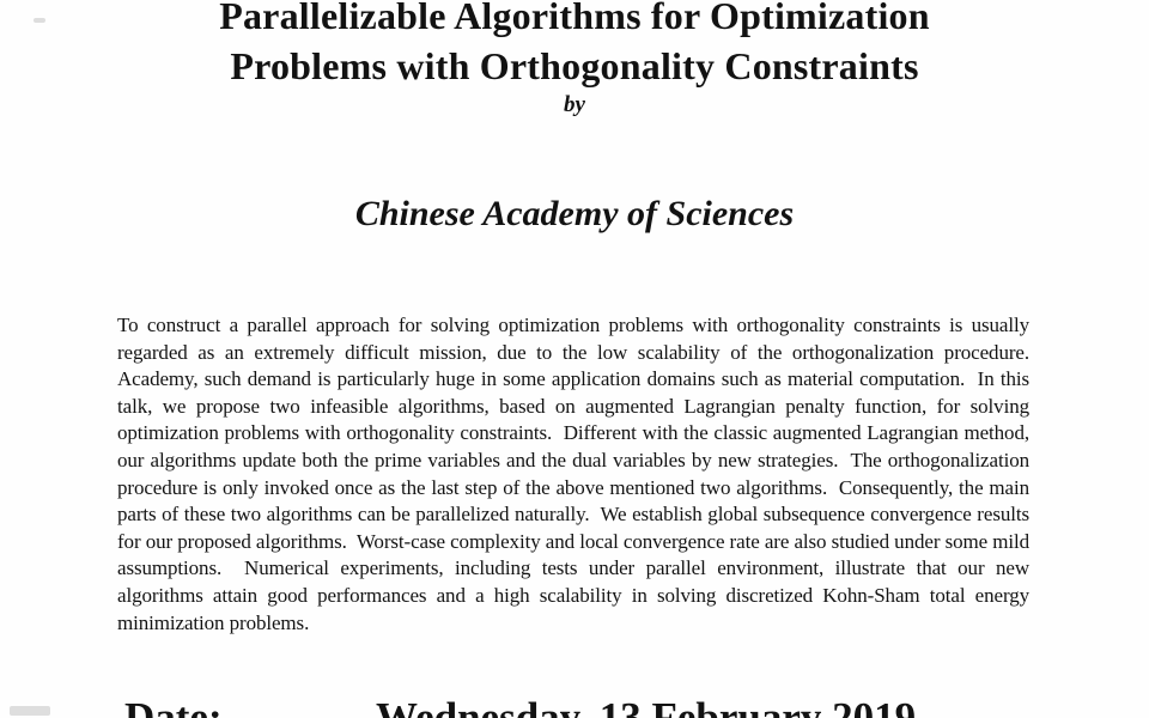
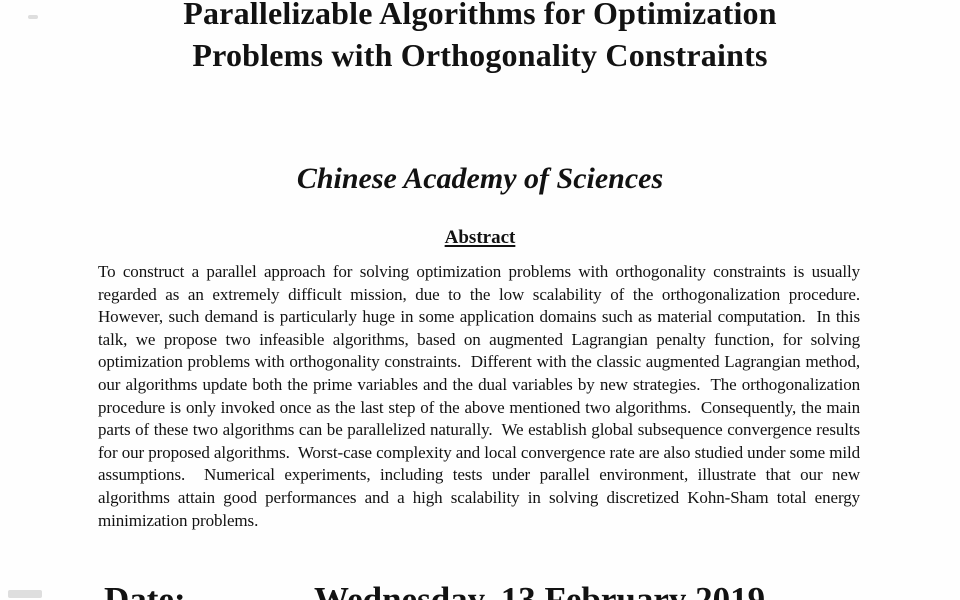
  Parallelizable Algorithms for Optimization
  Problems with Orthogonality Constraints
- by
  Chinese Academy of Sciences
+ Abstract
- To construct a parallel approach for solving optimization problems with orthogonality constraints is usually regarded as an extremely difficult mission, due to the low scalability of the orthogonalization procedure. Academy, such demand is particularly huge in some application domains such as material computation. In this talk, we propose two infeasible algorithms, based on augmented Lagrangian penalty function, for solving optimization problems with orthogonality constraints. Different with the classic augmented Lagrangian method, our algorithms update both the prime variables and the dual variables by new strategies. The orthogonalization procedure is only invoked once as the last step of the above mentioned two algorithms. Consequently, the main parts of these two algorithms can be parallelized naturally. We establish global subsequence convergence results for our proposed algorithms. Worst-case complexity and local convergence rate are also studied under some mild assumptions. Numerical experiments, including tests under parallel environment, illustrate that our new algorithms attain good performances and a high scalability in solving discretized Kohn-Sham total energy minimization problems.
+ To construct a parallel approach for solving optimization problems with orthogonality constraints is usually regarded as an extremely difficult mission, due to the low scalability of the orthogonalization procedure. However, such demand is particularly huge in some application domains such as material computation. In this talk, we propose two infeasible algorithms, based on augmented Lagrangian penalty function, for solving optimization problems with orthogonality constraints. Different with the classic augmented Lagrangian method, our algorithms update both the prime variables and the dual variables by new strategies. The orthogonalization procedure is only invoked once as the last step of the above mentioned two algorithms. Consequently, the main parts of these two algorithms can be parallelized naturally. We establish global subsequence convergence results for our proposed algorithms. Worst-case complexity and local convergence rate are also studied under some mild assumptions. Numerical experiments, including tests under parallel environment, illustrate that our new algorithms attain good performances and a high scalability in solving discretized Kohn-Sham total energy minimization problems.
